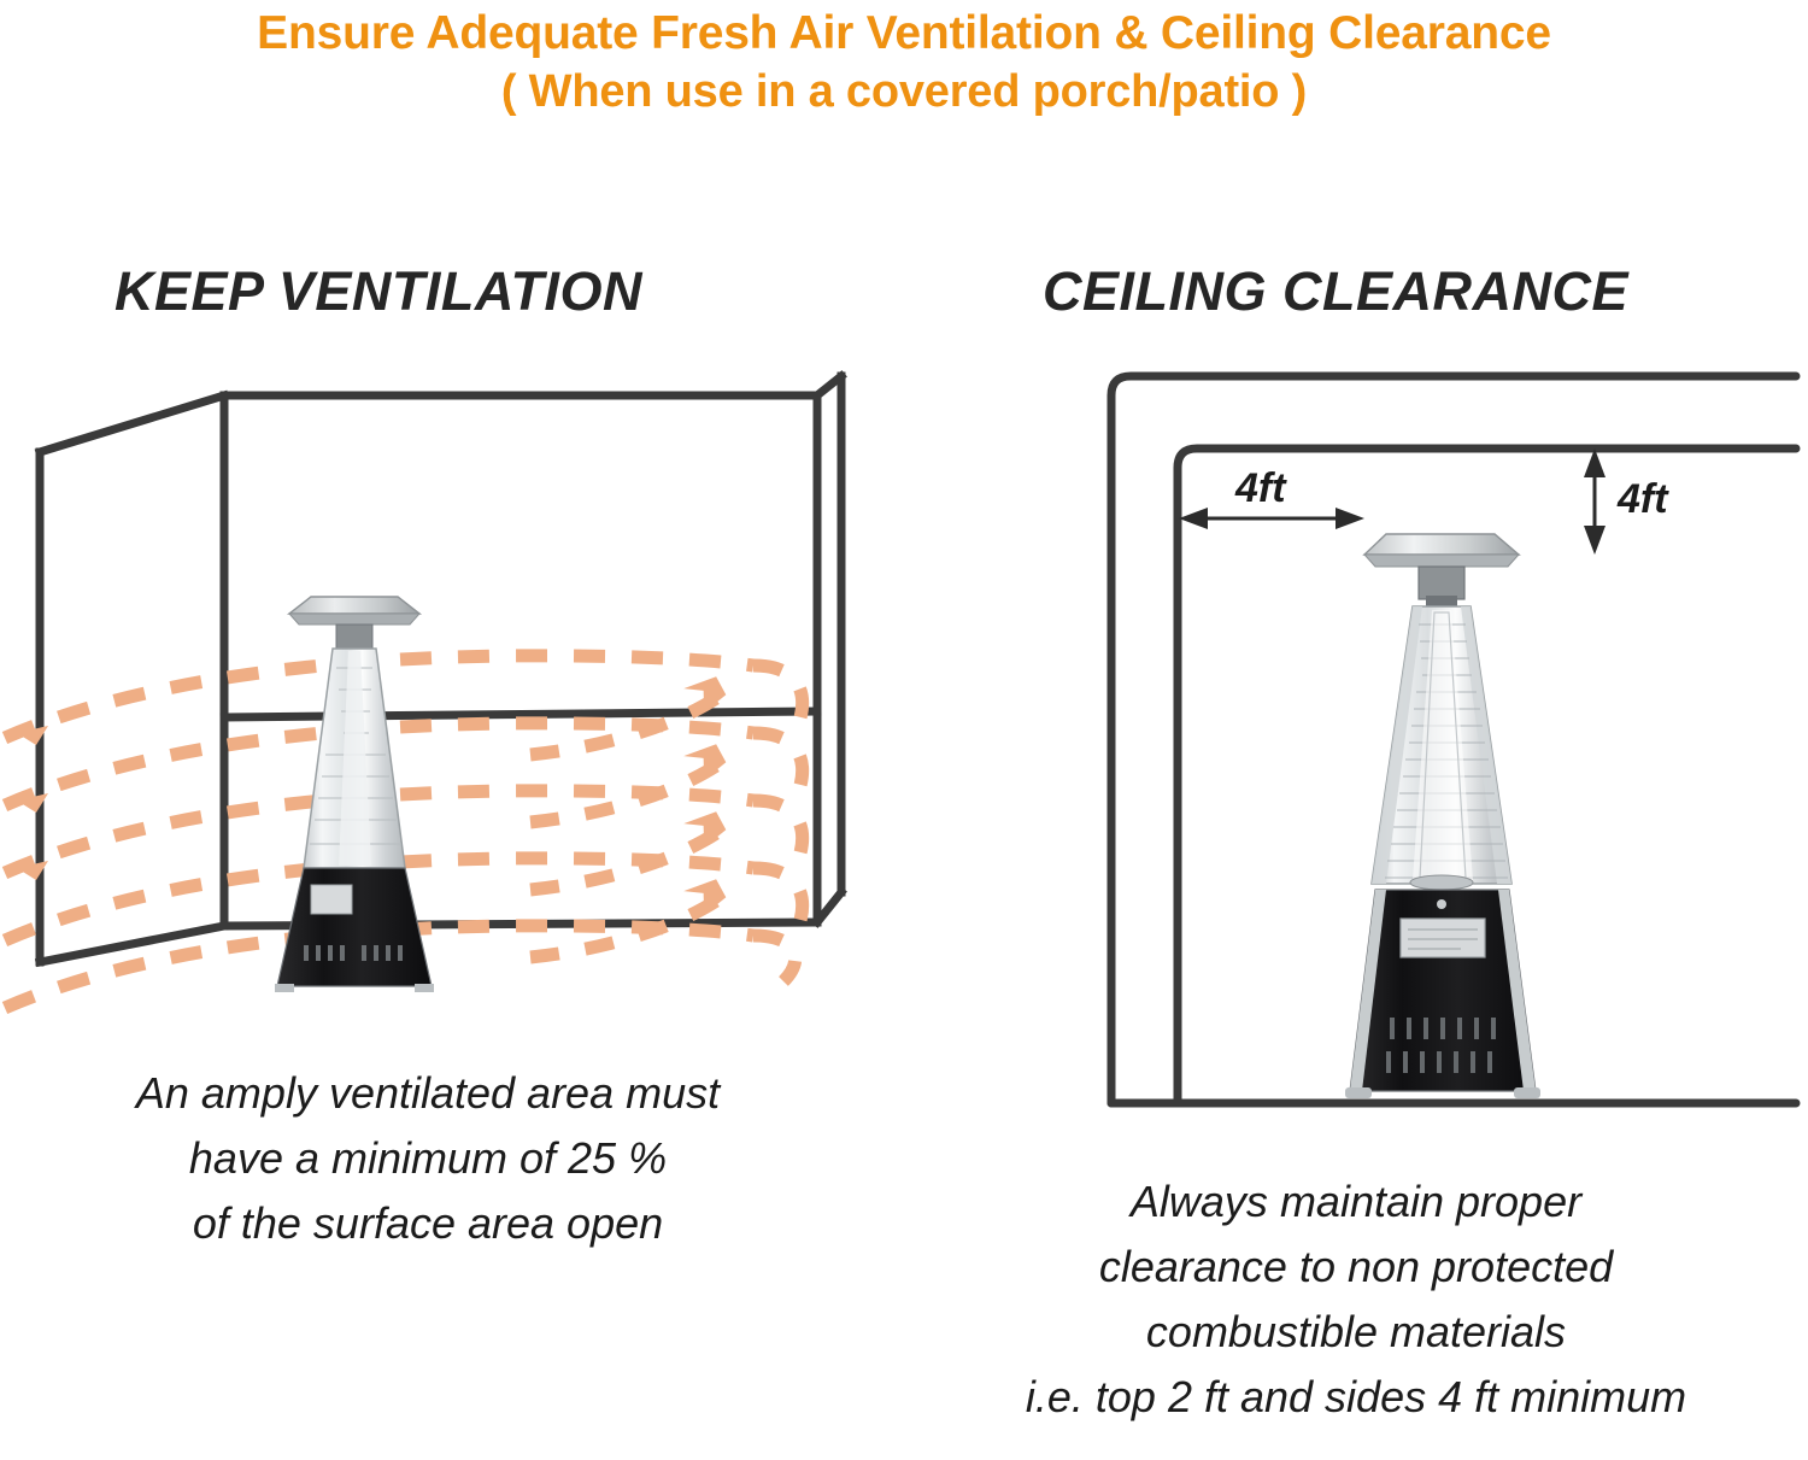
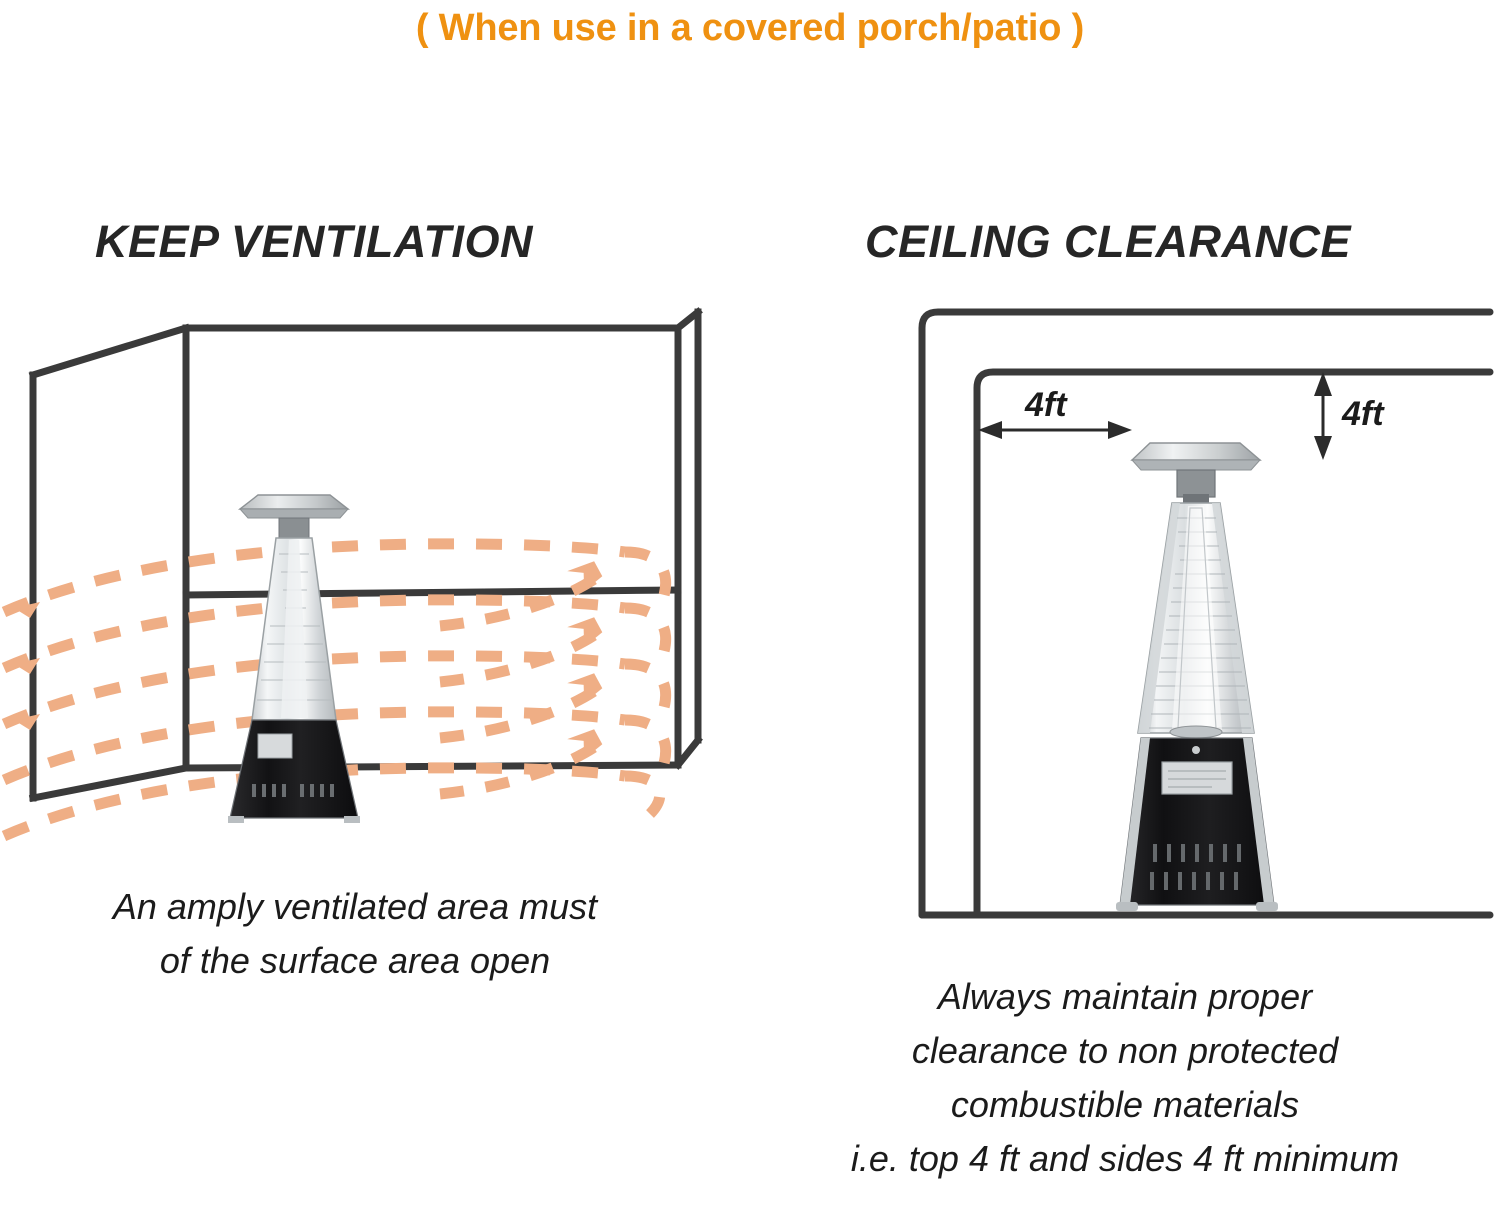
- Ensure Adequate Fresh Air Ventilation & Ceiling Clearance
  ( When use in a covered porch/patio )
  KEEP VENTILATION
  CEILING CLEARANCE
  4ft
  4ft
  An amply ventilated area must
- have a minimum of 25 %
  of the surface area open
  Always maintain proper
  clearance to non protected
  combustible materials
- i.e. top 2 ft and sides 4 ft minimum
+ i.e. top 4 ft and sides 4 ft minimum
